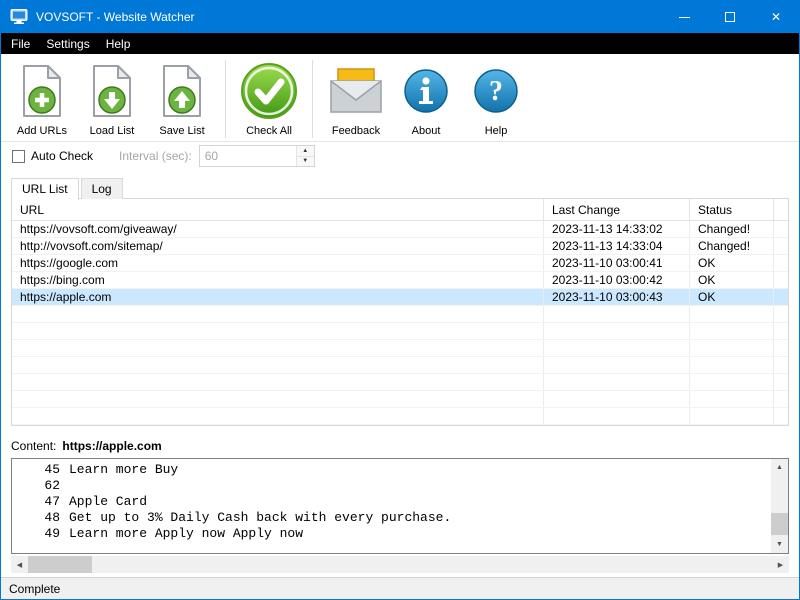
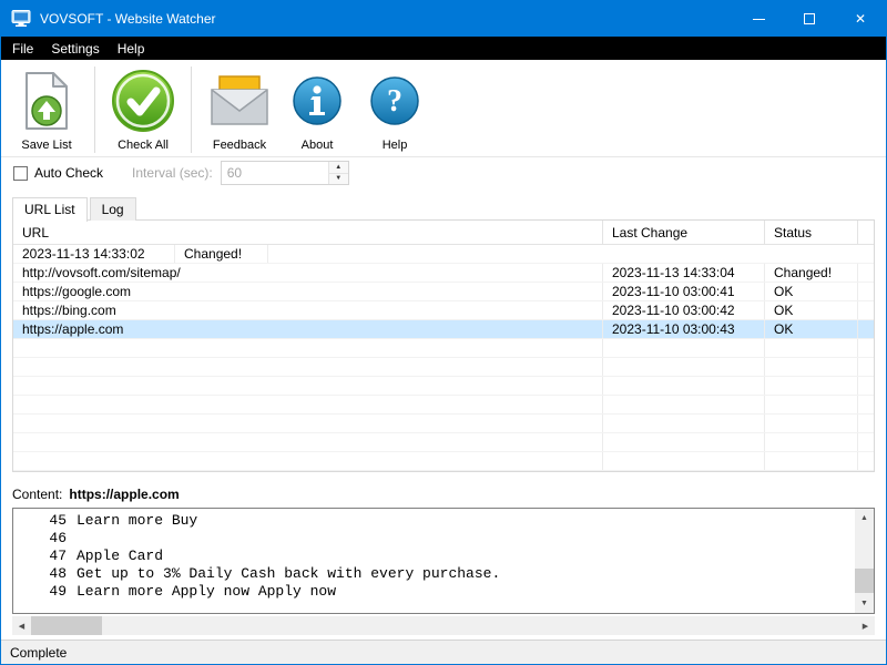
  VOVSOFT - Website Watcher
  ✕
  File
  Settings
  Help
- Add URLs
- Load List
  Save List
  Check All
  Feedback
  About
  ?
  Help
  Auto Check
  Interval (sec):
  60
  URL List
  Log
  URL
  Last Change
  Status
- https://vovsoft.com/giveaway/
  2023-11-13 14:33:02
  Changed!
  http://vovsoft.com/sitemap/
  2023-11-13 14:33:04
  Changed!
  https://google.com
  2023-11-10 03:00:41
  OK
  https://bing.com
  2023-11-10 03:00:42
  OK
  https://apple.com
  2023-11-10 03:00:43
  OK
  Content:
  https://apple.com
  45
  Learn more Buy
- 62
+ 46
  47
  Apple Card
  48
  Get up to 3% Daily Cash back with every purchase.
  49
  Learn more Apply now Apply now
  Complete
